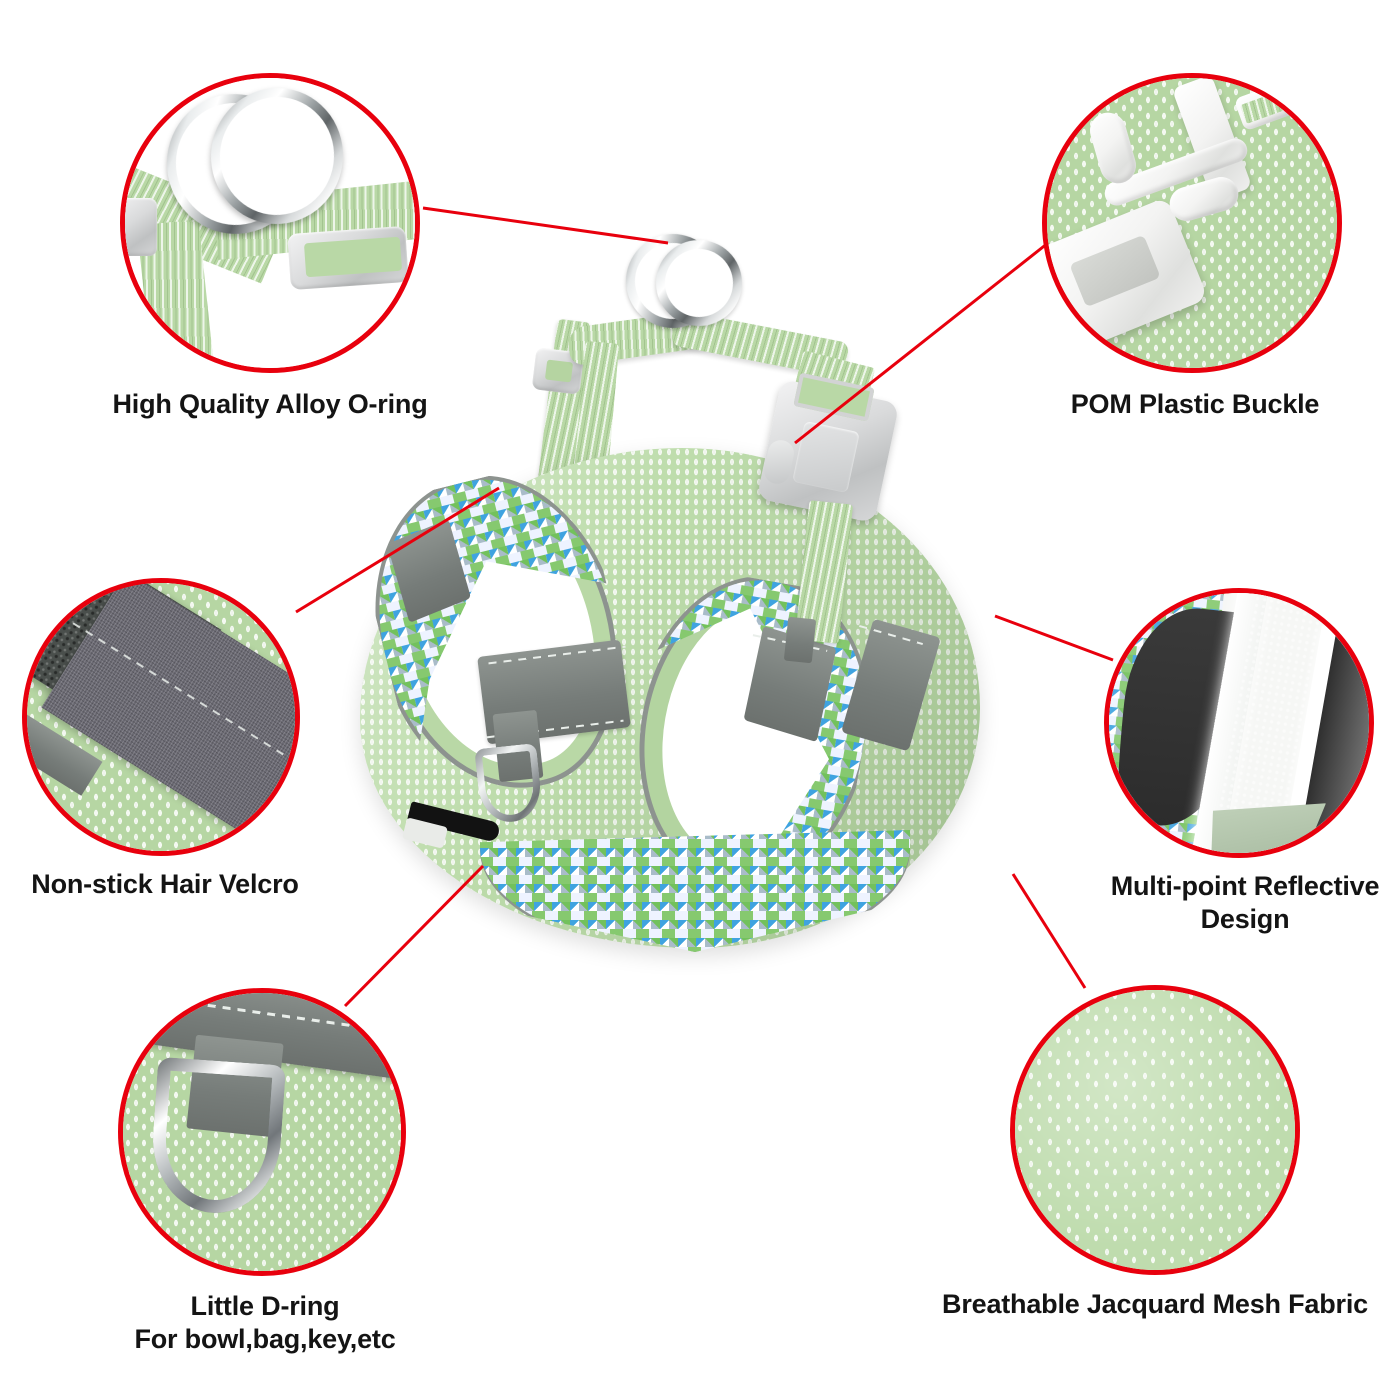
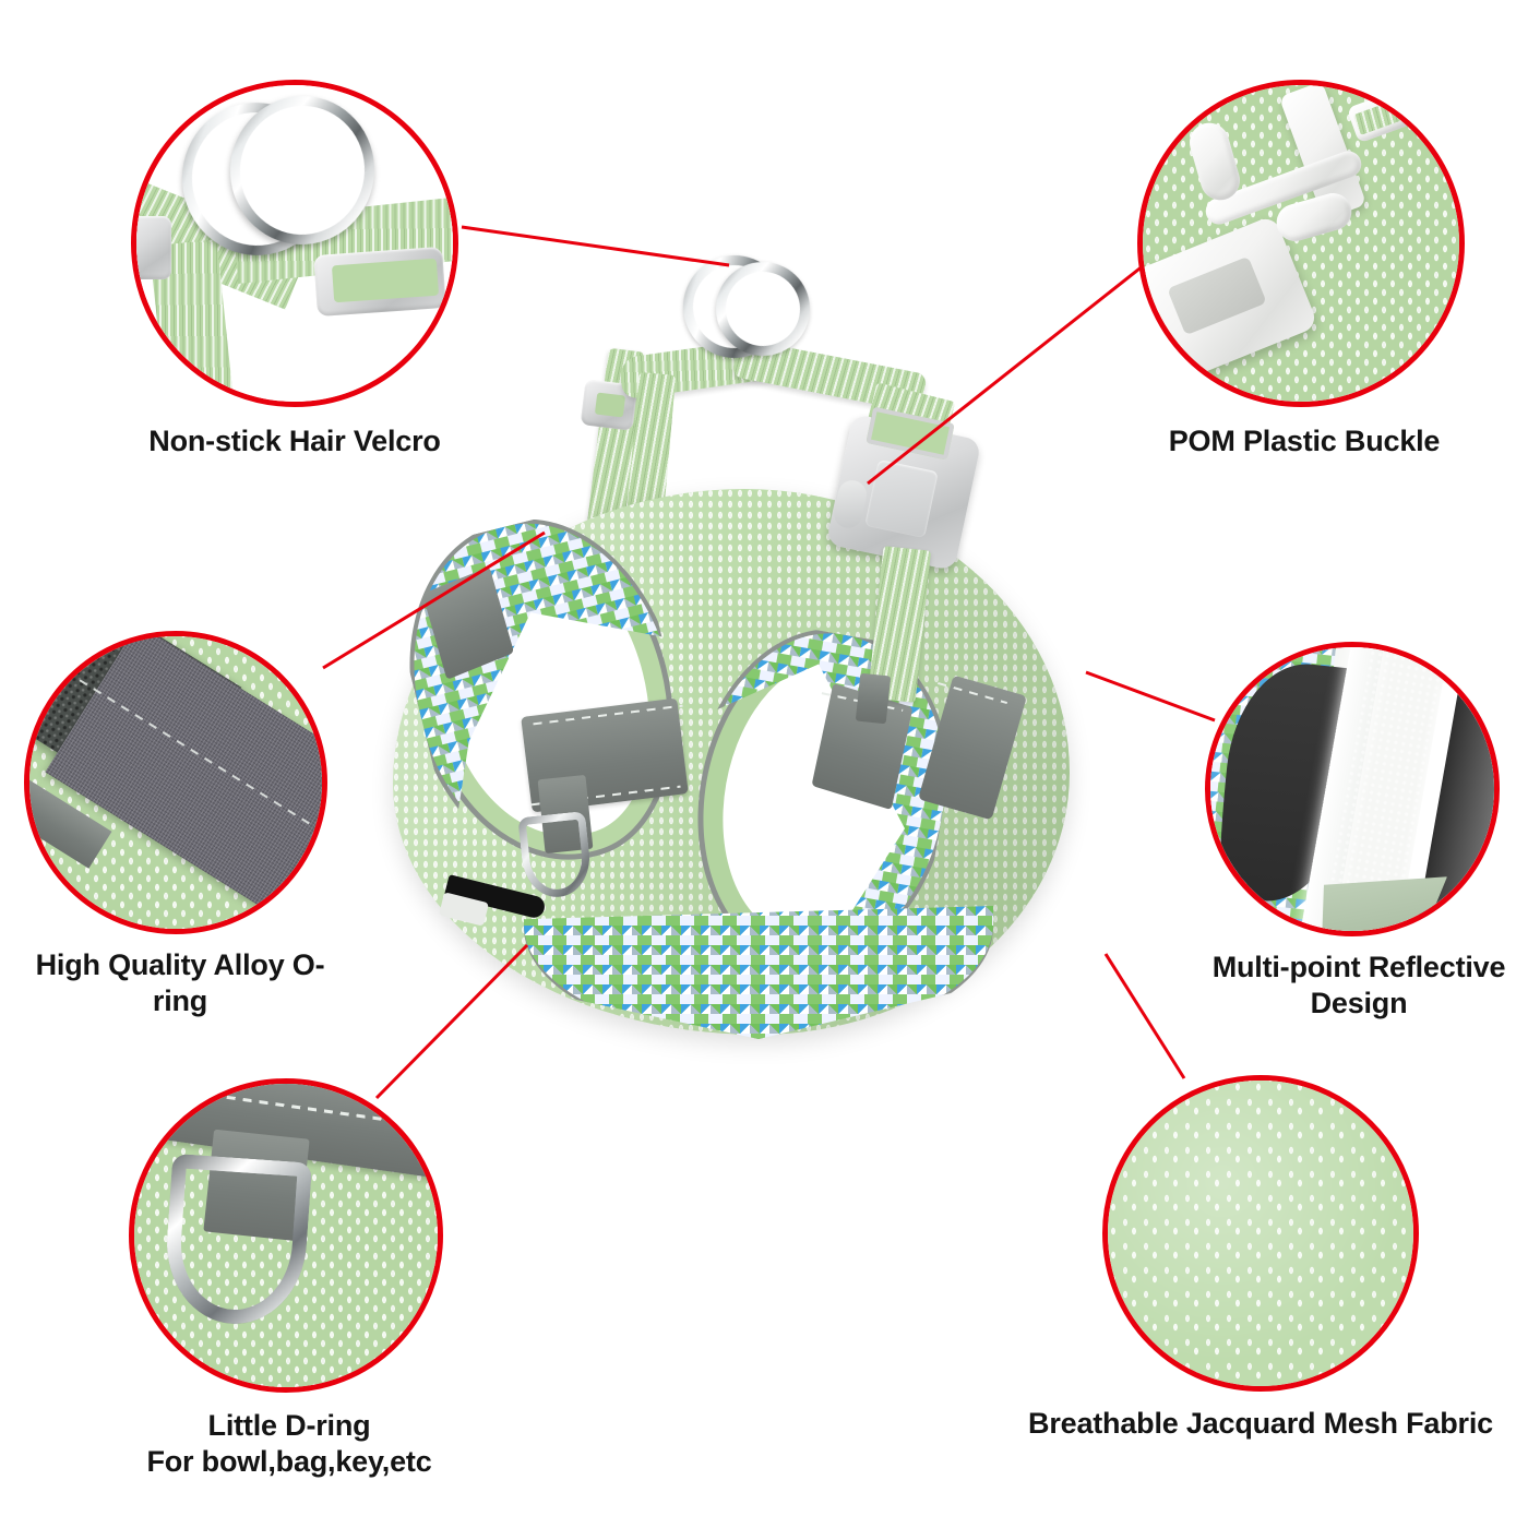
- High Quality Alloy O-ring
+ Non-stick Hair Velcro
  POM Plastic Buckle
- Non-stick Hair Velcro
+ High Quality Alloy O-ring
  Multi-point Reflective
  Design
  Little D-ring
  For bowl,bag,key,etc
  Breathable Jacquard Mesh Fabric
